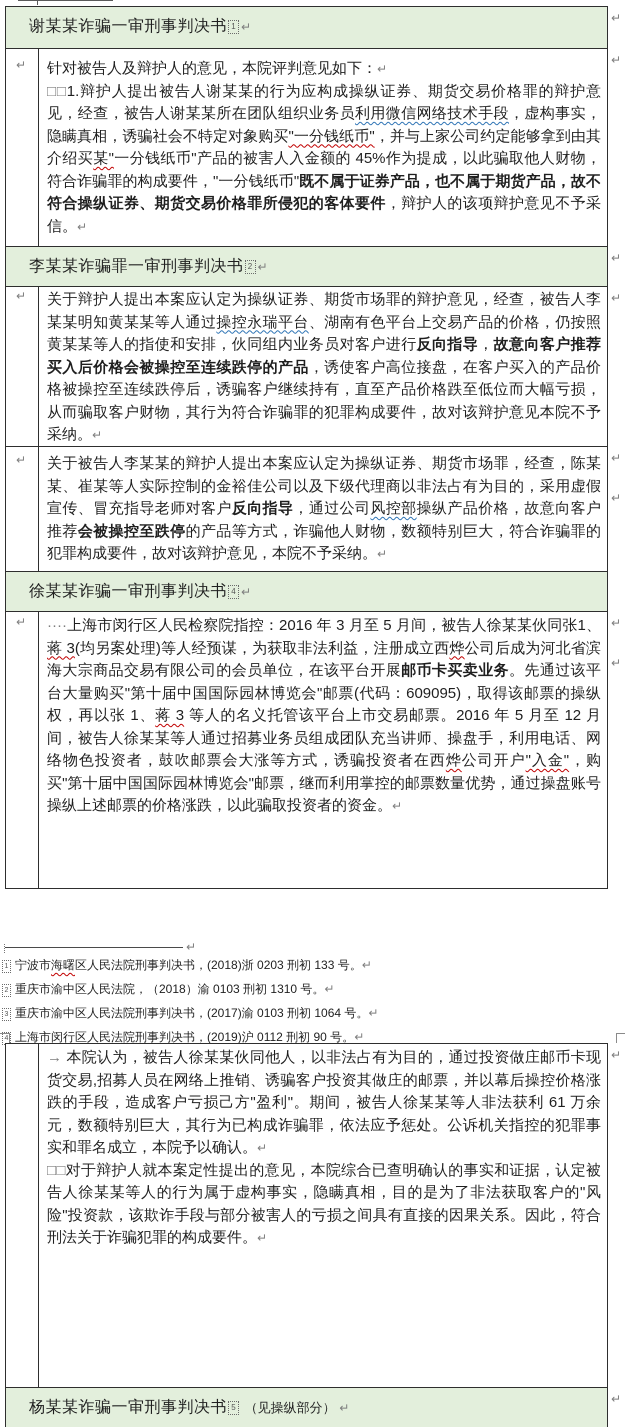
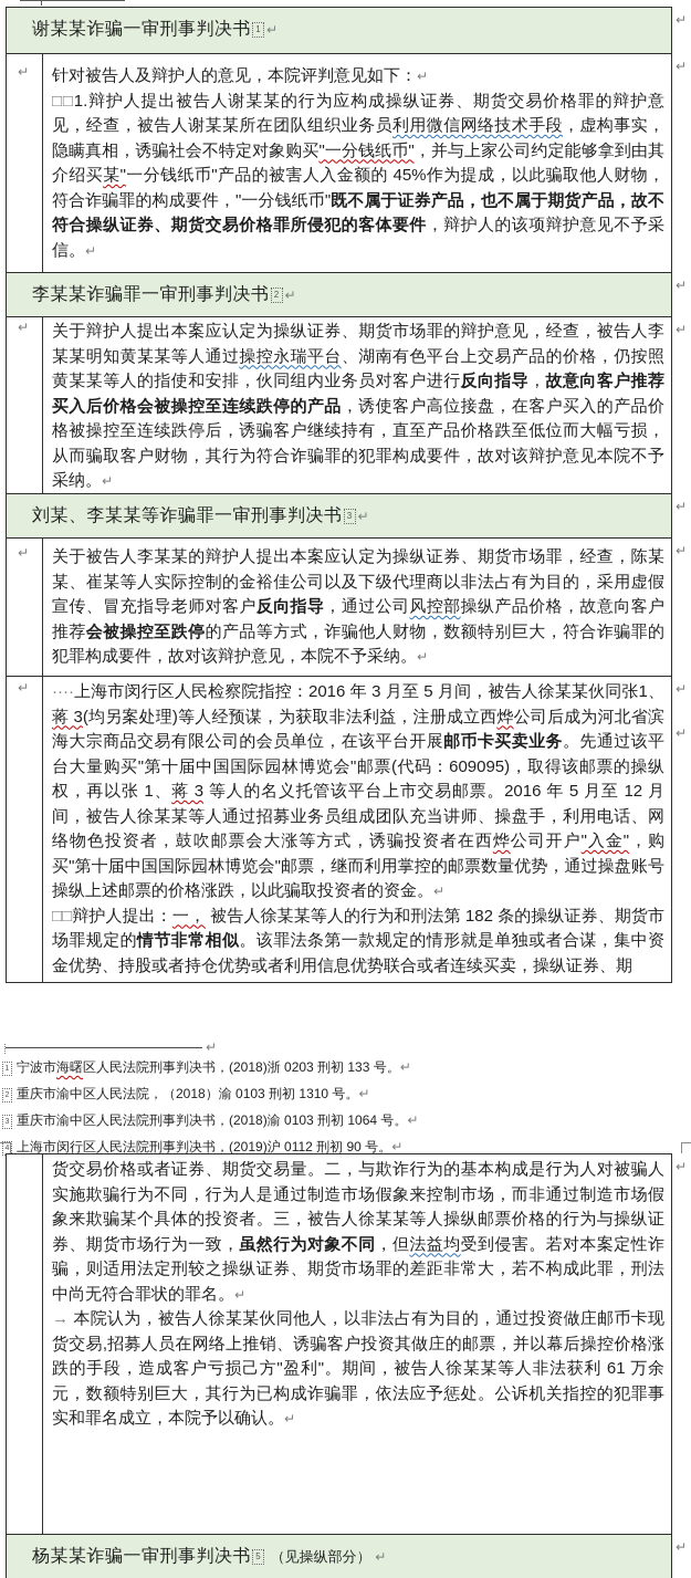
  谢某某诈骗一审刑事判决书 1 ↵
  ↵
  针对被告人及辩护人的意见，本院评判意见如下：↵
  □□1.辩护人提出被告人谢某某的行为应构成操纵证券、期货交易价格罪的辩护意见，经查，被告人谢某某所在团队组织业务员利用微信网络技术手段，虚构事实，隐瞒真相，诱骗社会不特定对象购买"一分钱纸币"，并与上家公司约定能够拿到由其介绍买某"一分钱纸币"产品的被害人入金额的 45%作为提成，以此骗取他人财物，符合诈骗罪的构成要件，"一分钱纸币"既不属于证券产品，也不属于期货产品，故不符合操纵证券、期货交易价格罪所侵犯的客体要件，辩护人的该项辩护意见不予采信。↵
  李某某诈骗罪一审刑事判决书 2 ↵
  ↵
  关于辩护人提出本案应认定为操纵证券、期货市场罪的辩护意见，经查，被告人李某某明知黄某某等人通过操控永瑞平台、湖南有色平台上交易产品的价格，仍按照黄某某等人的指使和安排，伙同组内业务员对客户进行反向指导，故意向客户推荐买入后价格会被操控至连续跌停的产品，诱使客户高位接盘，在客户买入的产品价格被操控至连续跌停后，诱骗客户继续持有，直至产品价格跌至低位而大幅亏损，从而骗取客户财物，其行为符合诈骗罪的犯罪构成要件，故对该辩护意见本院不予采纳。↵
+ 刘某、李某某等诈骗罪一审刑事判决书 3 ↵
  ↵
  关于被告人李某某的辩护人提出本案应认定为操纵证券、期货市场罪，经查，陈某某、崔某等人实际控制的金裕佳公司以及下级代理商以非法占有为目的，采用虚假宣传、冒充指导老师对客户反向指导，通过公司风控部操纵产品价格，故意向客户推荐会被操控至跌停的产品等方式，诈骗他人财物，数额特别巨大，符合诈骗罪的犯罪构成要件，故对该辩护意见，本院不予采纳。↵
- 徐某某诈骗一审刑事判决书 4 ↵
  ↵
  ····上海市闵行区人民检察院指控：2016 年 3 月至 5 月间，被告人徐某某伙同张1、蒋 3(均另案处理)等人经预谋，为获取非法利益，注册成立西烨公司后成为河北省滨海大宗商品交易有限公司的会员单位，在该平台开展邮币卡买卖业务。先通过该平台大量购买"第十届中国国际园林博览会"邮票(代码：609095)，取得该邮票的操纵权，再以张 1、蒋 3 等人的名义托管该平台上市交易邮票。2016 年 5 月至 12 月间，被告人徐某某等人通过招募业务员组成团队充当讲师、操盘手，利用电话、网络物色投资者，鼓吹邮票会大涨等方式，诱骗投资者在西烨公司开户"入金"，购买"第十届中国国际园林博览会"邮票，继而利用掌控的邮票数量优势，通过操盘账号操纵上述邮票的价格涨跌，以此骗取投资者的资金。↵
+ □□辩护人提出：一， 被告人徐某某等人的行为和刑法第 182 条的操纵证券、期货市场罪规定的情节非常相似。该罪法条第一款规定的情形就是单独或者合谋，集中资金优势、持股或者持仓优势或者利用信息优势联合或者连续买卖，操纵证券、期
  ↵
  宁波市海曙区人民法院刑事判决书，(2018)浙 0203 刑初 133 号。↵
  重庆市渝中区人民法院，（2018）渝 0103 刑初 1310 号。↵
- 重庆市渝中区人民法院刑事判决书，(2017)渝 0103 刑初 1064 号。↵
+ 重庆市渝中区人民法院刑事判决书，(2018)渝 0103 刑初 1064 号。↵
  上海市闵行区人民法院刑事判决书，(2019)沪 0112 刑初 90 号。↵
+ 货交易价格或者证券、期货交易量。二，与欺诈行为的基本构成是行为人对被骗人实施欺骗行为不同，行为人是通过制造市场假象来控制市场，而非通过制造市场假象来欺骗某个具体的投资者。三，被告人徐某某等人操纵邮票价格的行为与操纵证券、期货市场行为一致，虽然行为对象不同，但法益均受到侵害。若对本案定性诈骗，则适用法定刑较之操纵证券、期货市场罪的差距非常大，若不构成此罪，刑法中尚无符合罪状的罪名。↵
  → 本院认为，被告人徐某某伙同他人，以非法占有为目的，通过投资做庄邮币卡现货交易,招募人员在网络上推销、诱骗客户投资其做庄的邮票，并以幕后操控价格涨跌的手段，造成客户亏损己方"盈利"。期间，被告人徐某某等人非法获利 61 万余元，数额特别巨大，其行为已构成诈骗罪，依法应予惩处。公诉机关指控的犯罪事实和罪名成立，本院予以确认。↵
- □□对于辩护人就本案定性提出的意见，本院综合已查明确认的事实和证据，认定被告人徐某某等人的行为属于虚构事实，隐瞒真相，目的是为了非法获取客户的"风险"投资款，该欺诈手段与部分被害人的亏损之间具有直接的因果关系。因此，符合刑法关于诈骗犯罪的构成要件。↵
  杨某某诈骗一审刑事判决书 5 （见操纵部分） ↵
  ↵
  ↵
  ↵
  ↵
  ↵
  ↵
  ↵
  ↵
  ↵
  ↵
